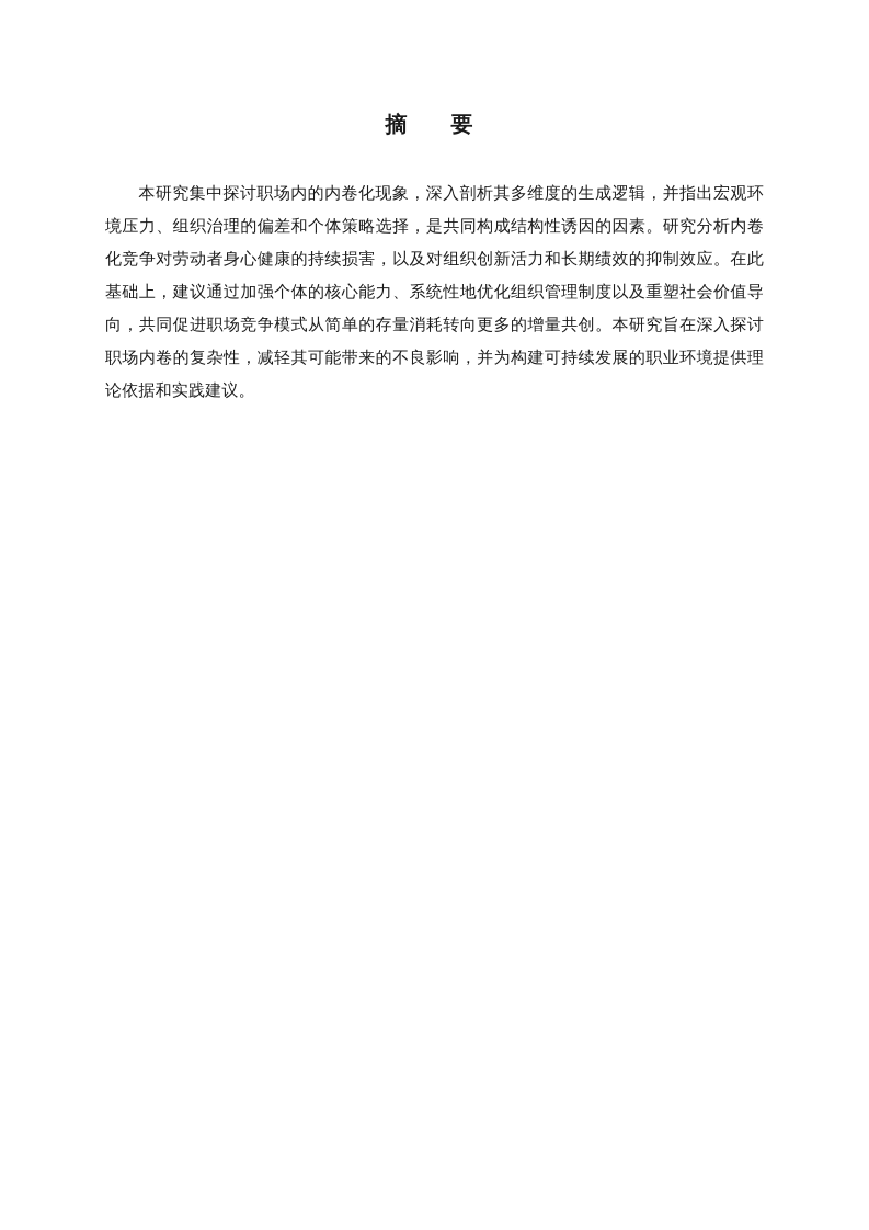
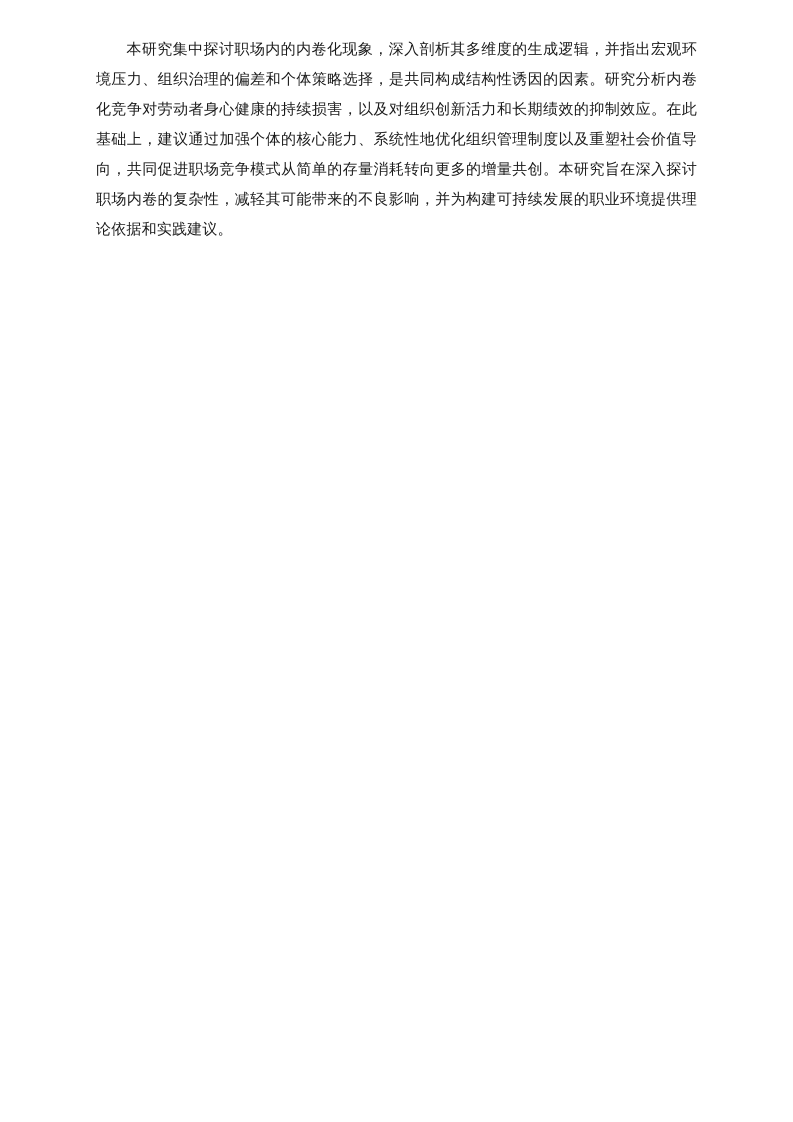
- 摘 要
  本研究集中探讨职场内的内卷化现象，深入剖析其多维度的生成逻辑，并指出宏观环境压力、组织治理的偏差和个体策略选择，是共同构成结构性诱因的因素。研究分析内卷化竞争对劳动者身心健康的持续损害，以及对组织创新活力和长期绩效的抑制效应。在此基础上，建议通过加强个体的核心能力、系统性地优化组织管理制度以及重塑社会价值导向，共同促进职场竞争模式从简单的存量消耗转向更多的增量共创。本研究旨在深入探讨职场内卷的复杂性，减轻其可能带来的不良影响，并为构建可持续发展的职业环境提供理论依据和实践建议。
